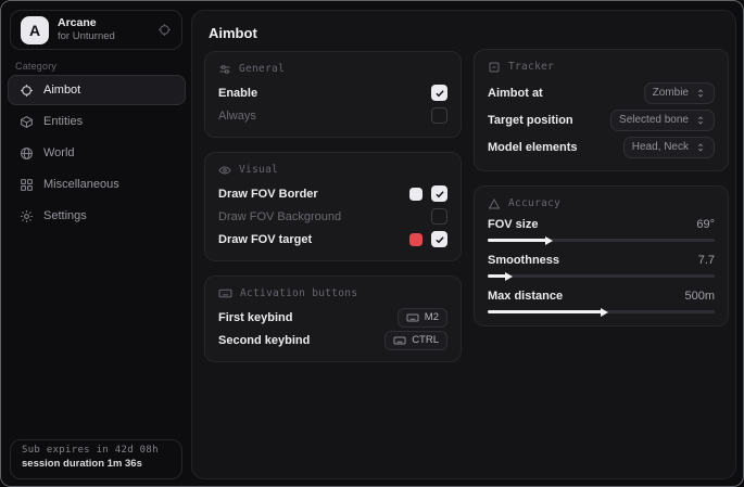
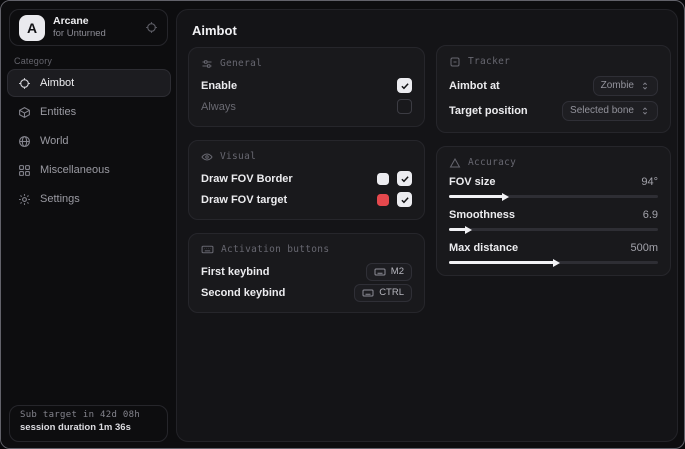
  A
  Arcane
  for Unturned
  Category
  Aimbot
  Entities
  World
  Miscellaneous
  Settings
- Sub expires in 42d 08h
+ Sub target in 42d 08h
  session duration 1m 36s
  Aimbot
  General
  Enable
  Always
  Visual
  Draw FOV Border
- Draw FOV Background
  Draw FOV target
  Activation buttons
  First keybind
  M2
  Second keybind
  CTRL
  Tracker
  Aimbot at
  Zombie
  Target position
  Selected bone
- Model elements
- Head, Neck
  Accuracy
  FOV size
- 69°
+ 94°
  Smoothness
- 7.7
+ 6.9
  Max distance
  500m
